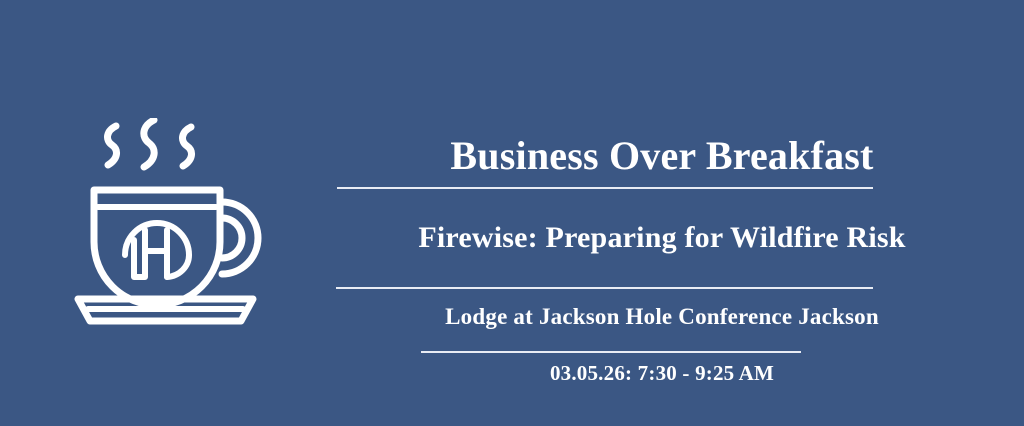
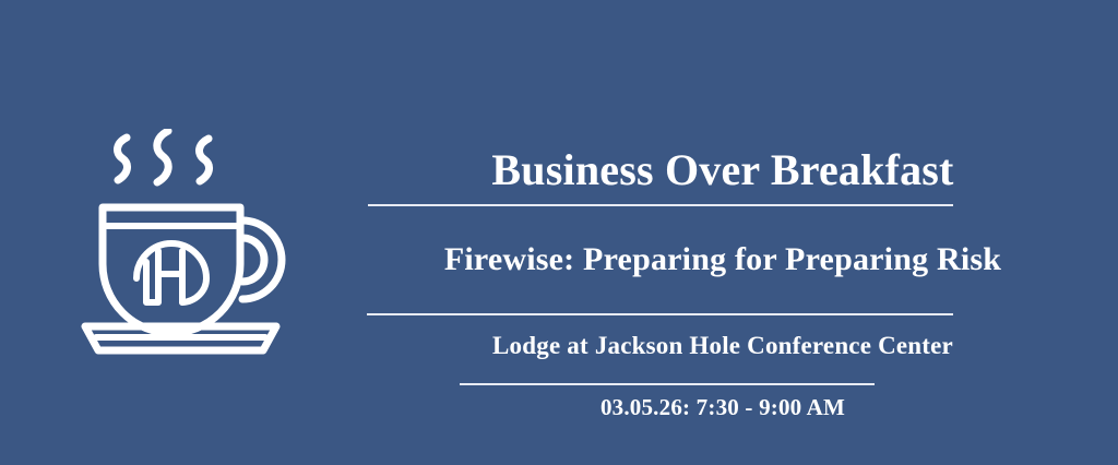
  Business Over Breakfast
- Firewise: Preparing for Wildfire Risk
+ Firewise: Preparing for Preparing Risk
- Lodge at Jackson Hole Conference Jackson
+ Lodge at Jackson Hole Conference Center
- 03.05.26: 7:30 - 9:25 AM
+ 03.05.26: 7:30 - 9:00 AM
